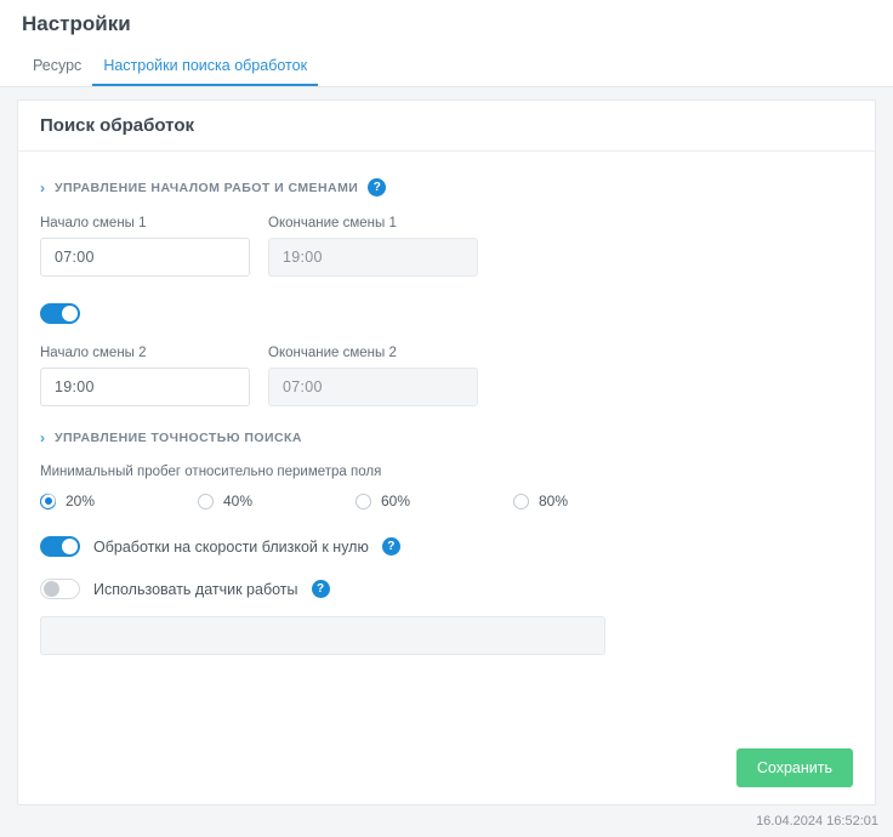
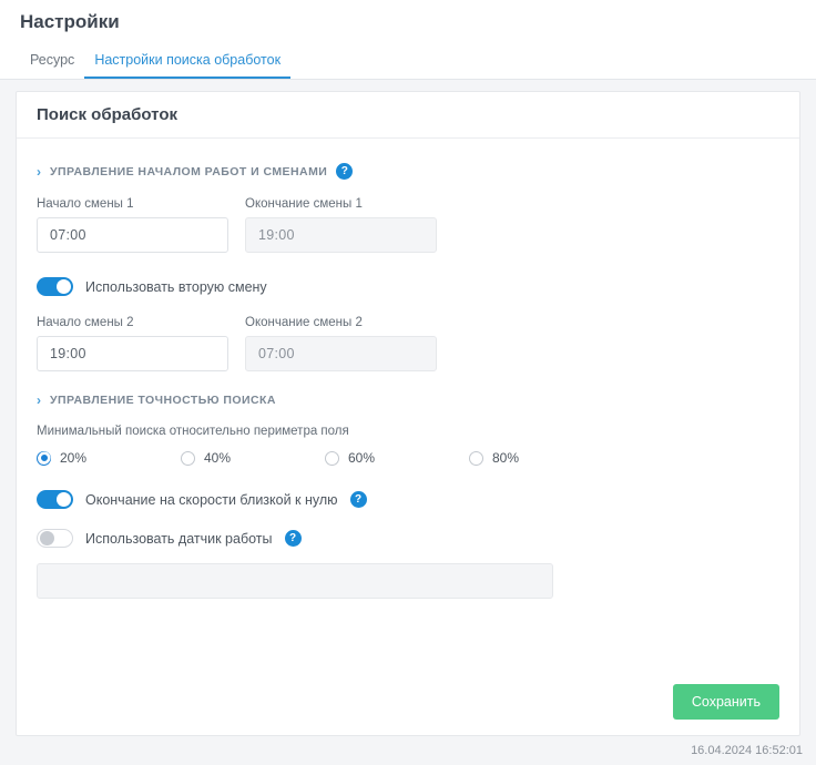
  Настройки
  Ресурс
  Настройки поиска обработок
  Поиск обработок
  ›
  УПРАВЛЕНИЕ НАЧАЛОМ РАБОТ И СМЕНАМИ
  ?
  Начало смены 1
  07:00
  Окончание смены 1
  19:00
+ Использовать вторую смену
  Начало смены 2
  19:00
  Окончание смены 2
  07:00
  ›
  УПРАВЛЕНИЕ ТОЧНОСТЬЮ ПОИСКА
- Минимальный пробег относительно периметра поля
+ Минимальный поиска относительно периметра поля
  20%
  40%
  60%
  80%
- Обработки на скорости близкой к нулю
+ Окончание на скорости близкой к нулю
  ?
  Использовать датчик работы
  ?
  Сохранить
  16.04.2024 16:52:01
